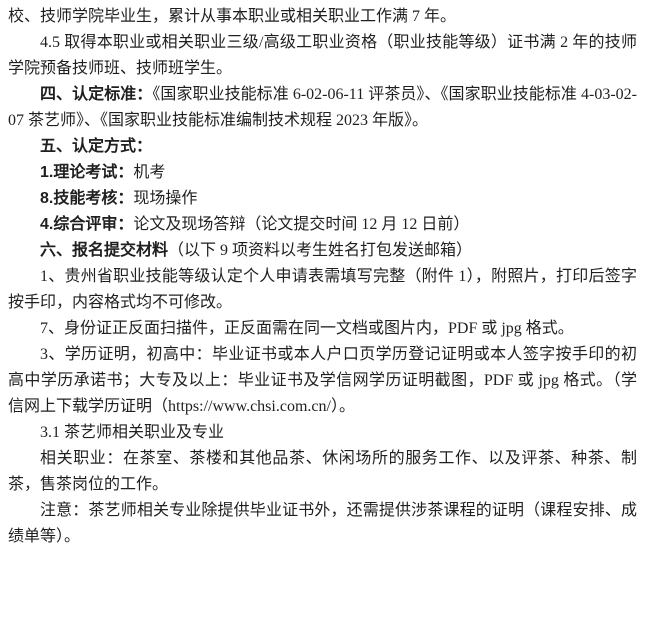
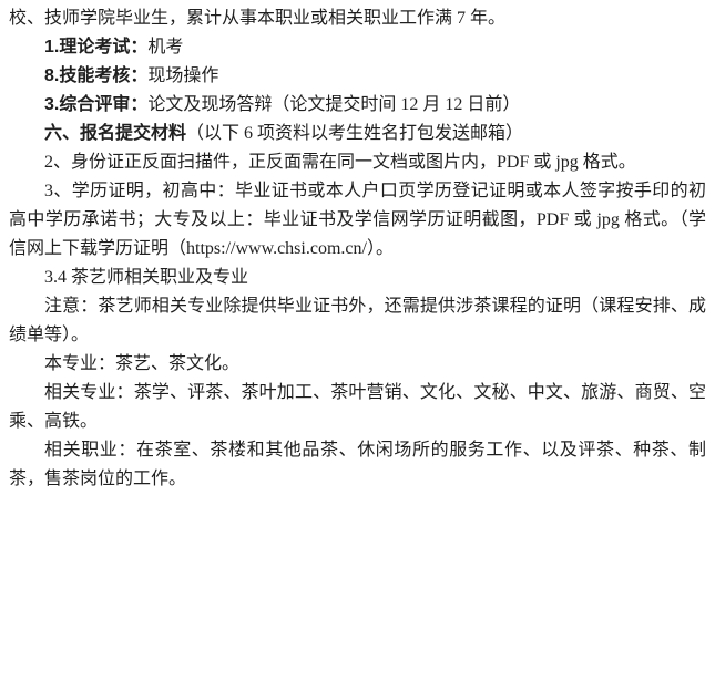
  校、技师学院毕业生，累计从事本职业或相关职业工作满 7 年。
- 4.5 取得本职业或相关职业三级/高级工职业资格（职业技能等级）证书满 2 年的技师学院预备技师班、技师班学生。
- 四、认定标准：《国家职业技能标准 6-02-06-11 评茶员》、《国家职业技能标准 4-03-02-07 茶艺师》、《国家职业技能标准编制技术规程 2023 年版》。
- 五、认定方式：
  1.理论考试：机考
  8.技能考核：现场操作
- 4.综合评审：论文及现场答辩（论文提交时间 12 月 12 日前）
+ 3.综合评审：论文及现场答辩（论文提交时间 12 月 12 日前）
- 六、报名提交材料（以下 9 项资料以考生姓名打包发送邮箱）
+ 六、报名提交材料（以下 6 项资料以考生姓名打包发送邮箱）
- 1、贵州省职业技能等级认定个人申请表需填写完整（附件 1），附照片，打印后签字按手印，内容格式均不可修改。
- 7、身份证正反面扫描件，正反面需在同一文档或图片内，PDF 或 jpg 格式。
+ 2、身份证正反面扫描件，正反面需在同一文档或图片内，PDF 或 jpg 格式。
  3、学历证明，初高中：毕业证书或本人户口页学历登记证明或本人签字按手印的初高中学历承诺书；大专及以上：毕业证书及学信网学历证明截图，PDF 或 jpg 格式。（学信网上下载学历证明（https://www.chsi.com.cn/）。
- 3.1 茶艺师相关职业及专业
+ 3.4 茶艺师相关职业及专业
- 相关职业：在茶室、茶楼和其他品茶、休闲场所的服务工作、以及评茶、种茶、制茶，售茶岗位的工作。
+ 注意：茶艺师相关专业除提供毕业证书外，还需提供涉茶课程的证明（课程安排、成绩单等）。
+ 本专业：茶艺、茶文化。
+ 相关专业：茶学、评茶、茶叶加工、茶叶营销、文化、文秘、中文、旅游、商贸、空乘、高铁。
- 注意：茶艺师相关专业除提供毕业证书外，还需提供涉茶课程的证明（课程安排、成绩单等）。
+ 相关职业：在茶室、茶楼和其他品茶、休闲场所的服务工作、以及评茶、种茶、制茶，售茶岗位的工作。
